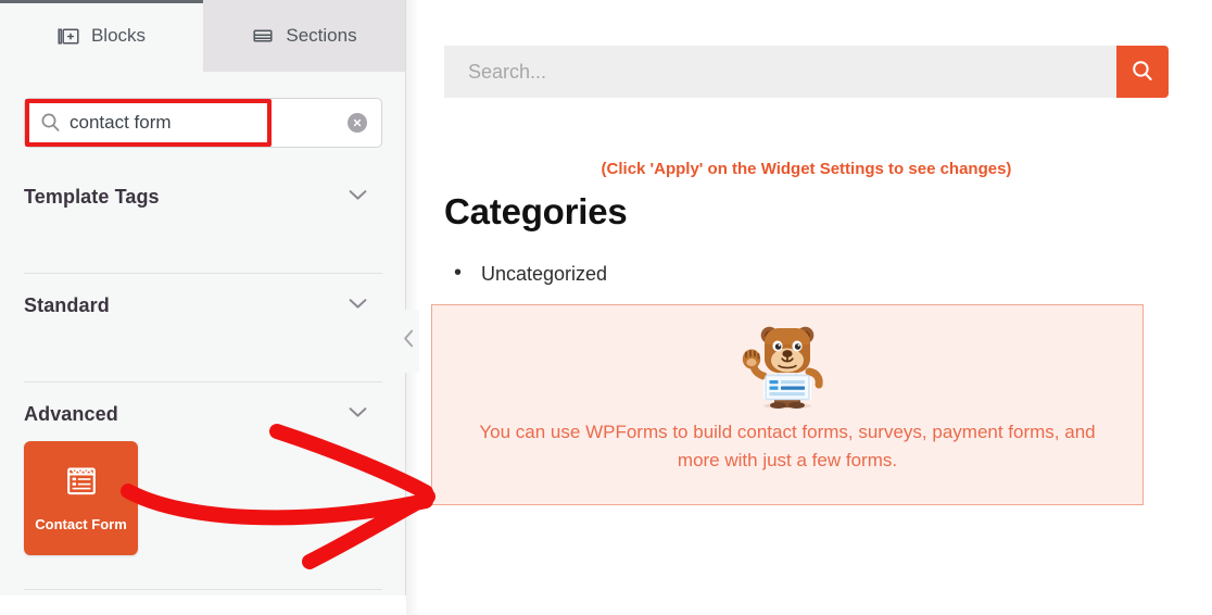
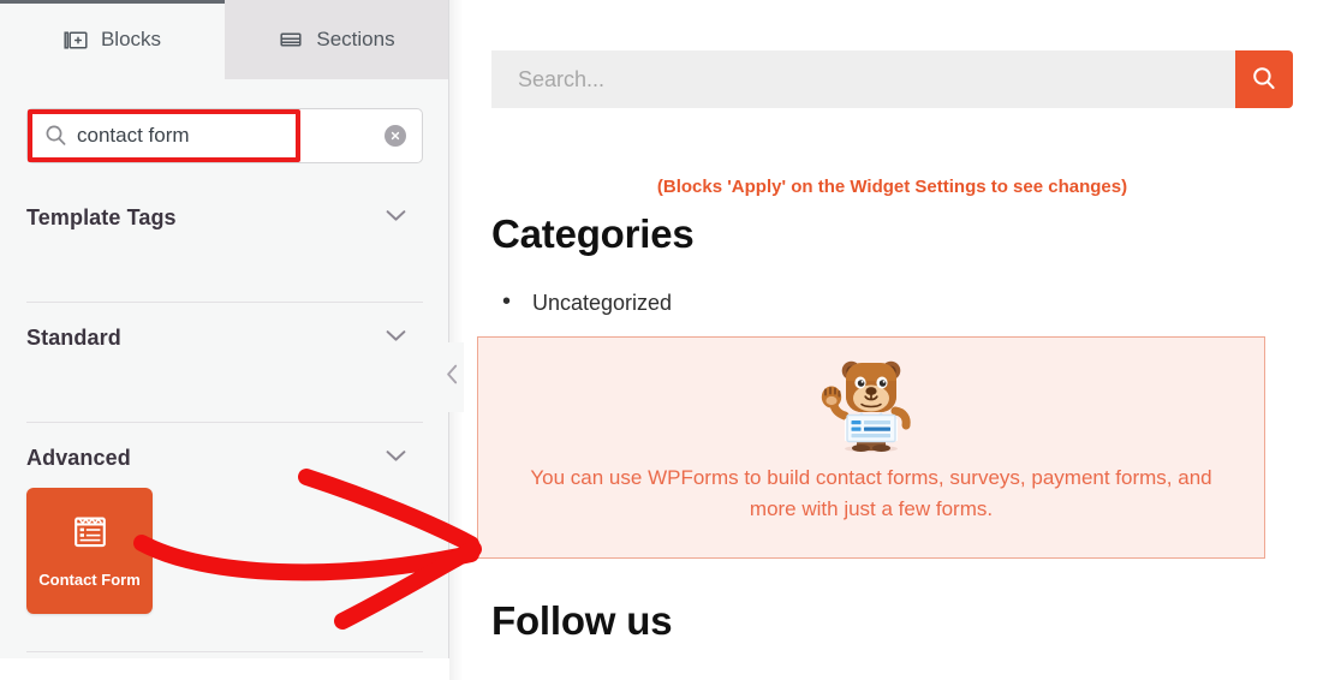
  Blocks
  Sections
  contact form
  Template Tags
  Standard
  Advanced
  Contact Form
  Search...
- (Click 'Apply' on the Widget Settings to see changes)
+ (Blocks 'Apply' on the Widget Settings to see changes)
  Categories
  Uncategorized
  You can use WPForms to build contact forms, surveys, payment forms, and more with just a few forms.
+ Follow us
